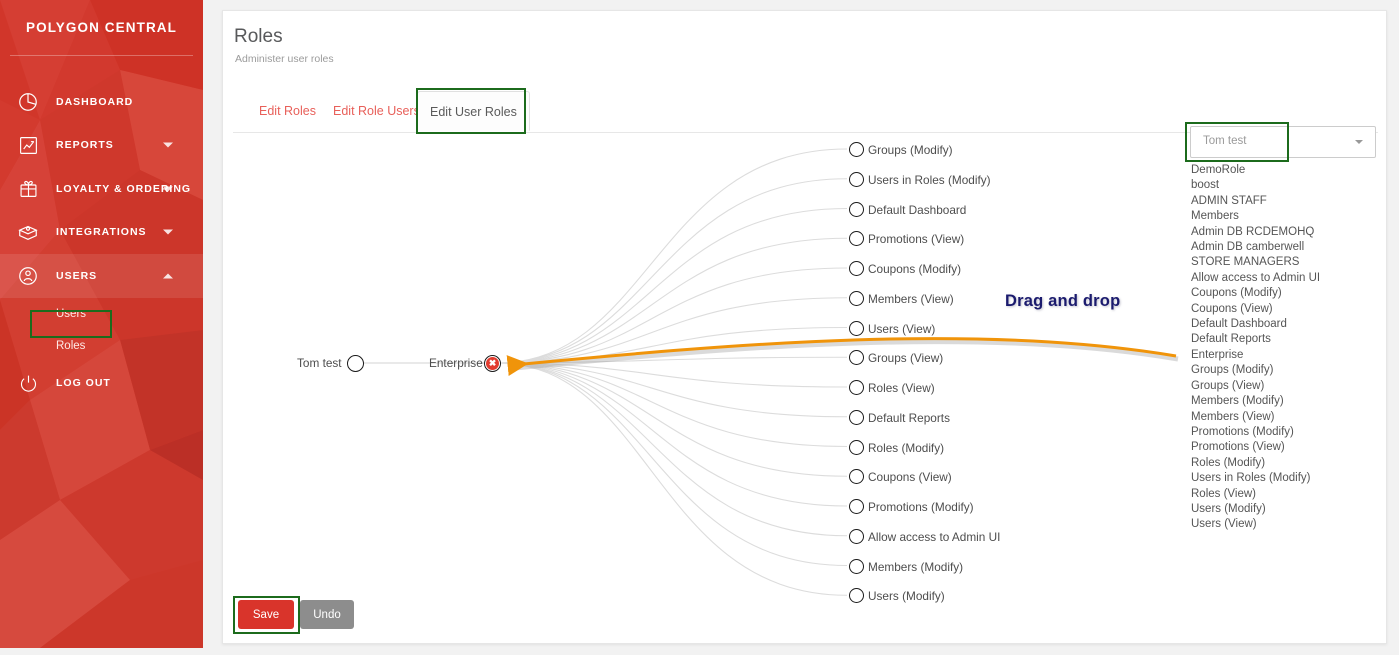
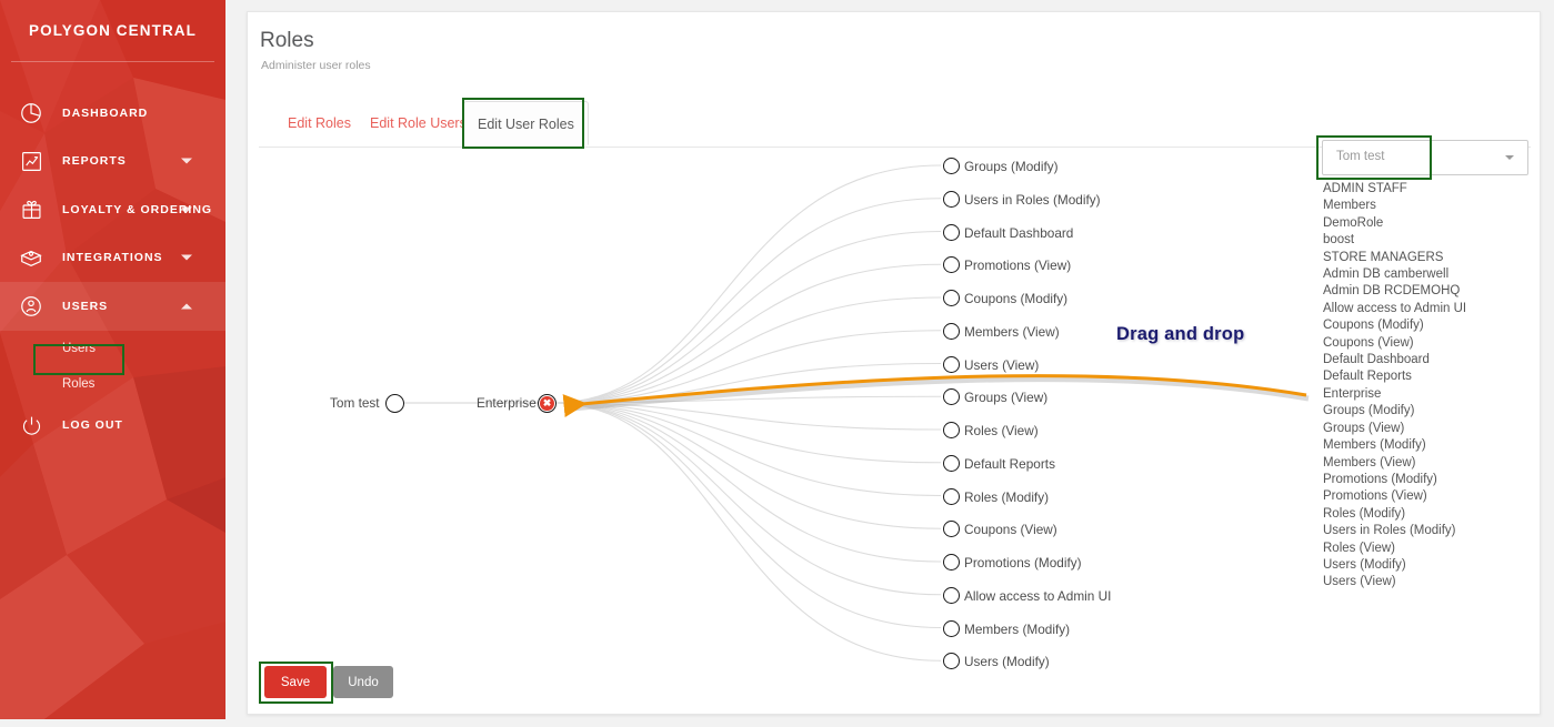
  POLYGON CENTRAL
  DASHBOARD
  REPORTS
  LOYALTY & ORDERING
  INTEGRATIONS
  USERS
  Users
  Roles
  LOG OUT
  Roles
  Administer user roles
  Edit Roles
  Edit Role User
  Edit User Roles
  Tom test
- DemoRole
+ ADMIN STAFF
- boost
+ Members
- ADMIN STAFF
+ DemoRole
- Members
+ boost
- Admin DB RCDEMOHQ
+ STORE MANAGERS
  Admin DB camberwell
- STORE MANAGERS
+ Admin DB RCDEMOHQ
  Allow access to Admin UI
  Coupons (Modify)
  Coupons (View)
  Default Dashboard
  Default Reports
  Enterprise
  Groups (Modify)
  Groups (View)
  Members (Modify)
  Members (View)
  Promotions (Modify)
  Promotions (View)
  Roles (Modify)
  Users in Roles (Modify)
  Roles (View)
  Users (Modify)
  Users (View)
  Tom test
  Enterprise
  ✖
  Groups (Modify)
  Users in Roles (Modify)
  Default Dashboard
  Promotions (View)
  Coupons (Modify)
  Members (View)
  Users (View)
  Groups (View)
  Roles (View)
  Default Reports
  Roles (Modify)
  Coupons (View)
  Promotions (Modify)
  Allow access to Admin UI
  Members (Modify)
  Users (Modify)
  Drag and drop
  Save
  Undo
